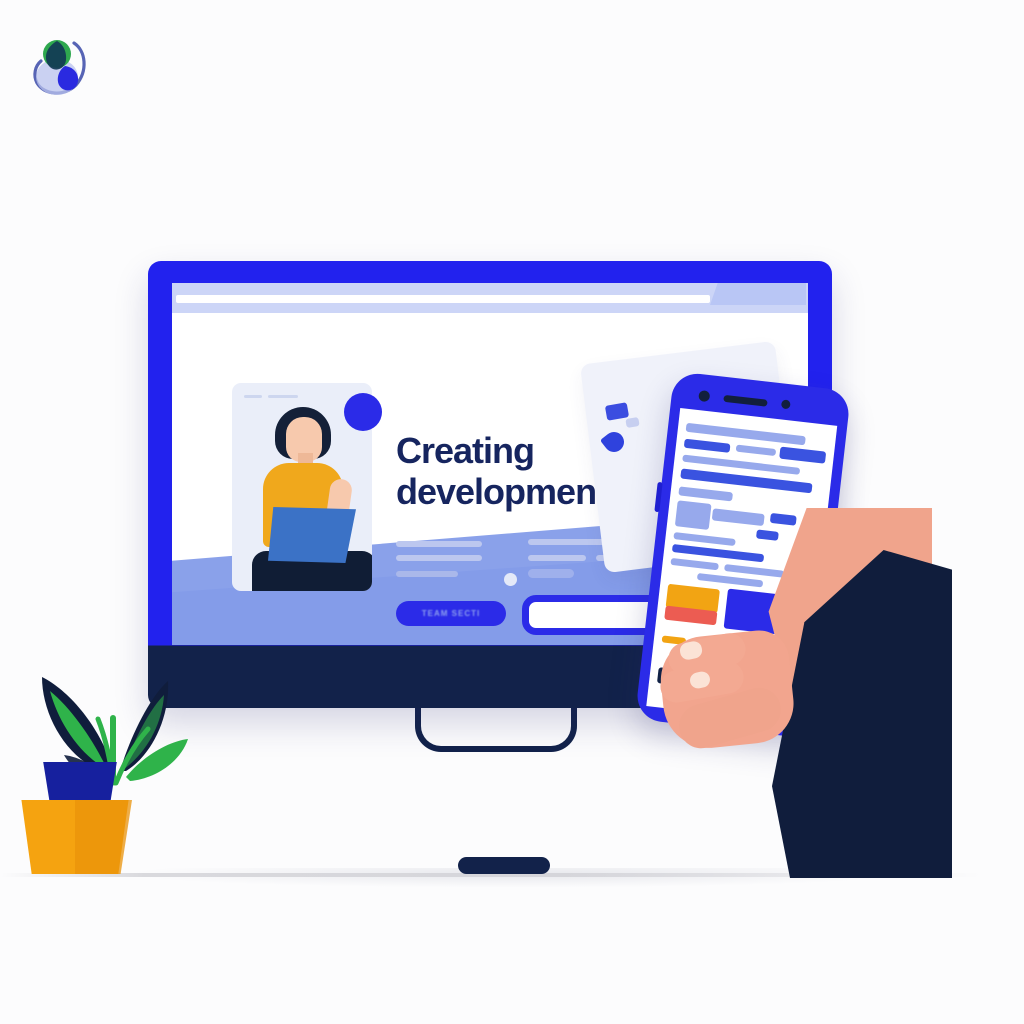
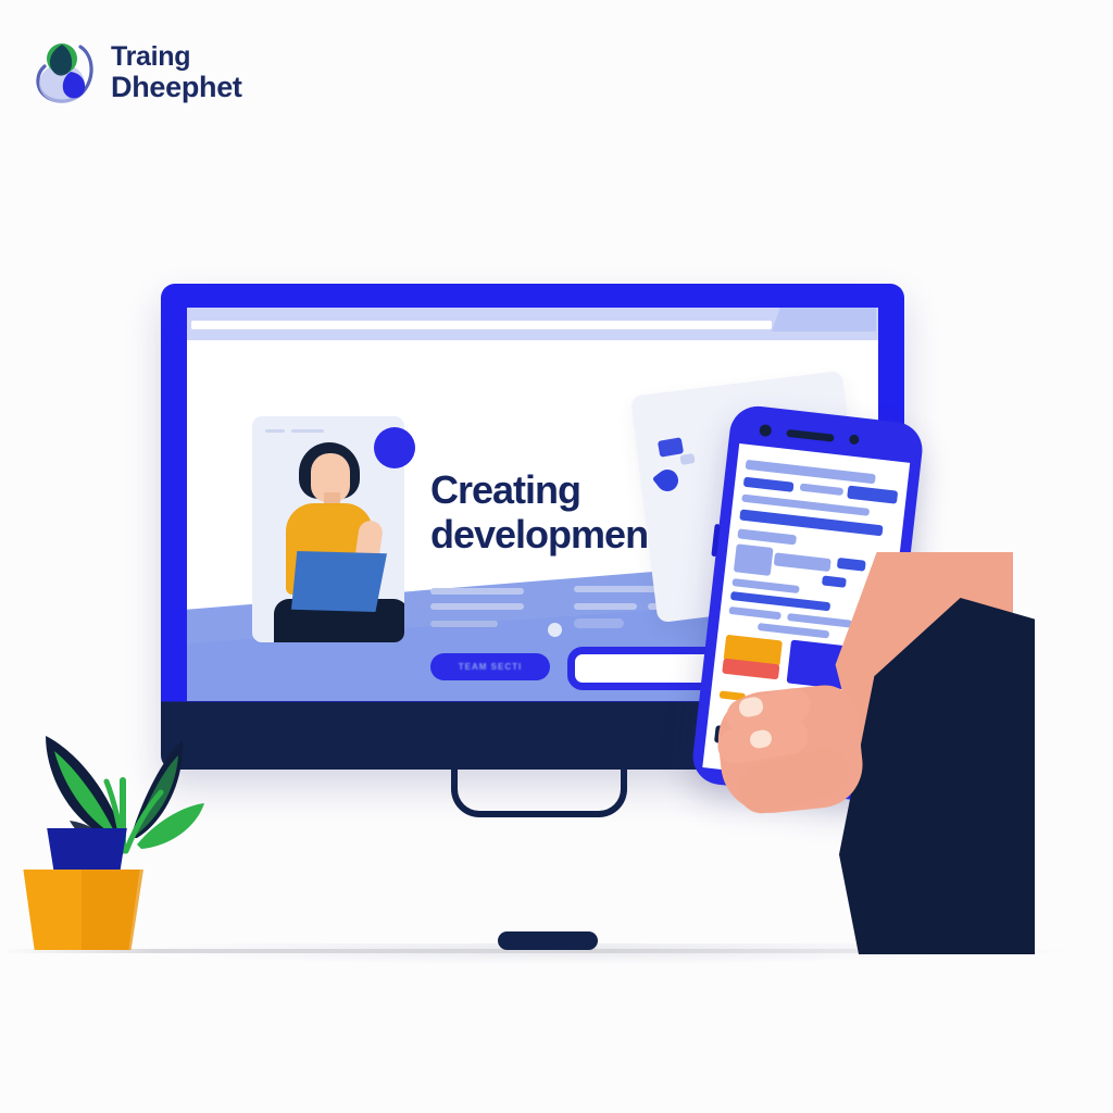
+ Traing
+ Dheephet
  Creating developmen
  TEAM SECTI
